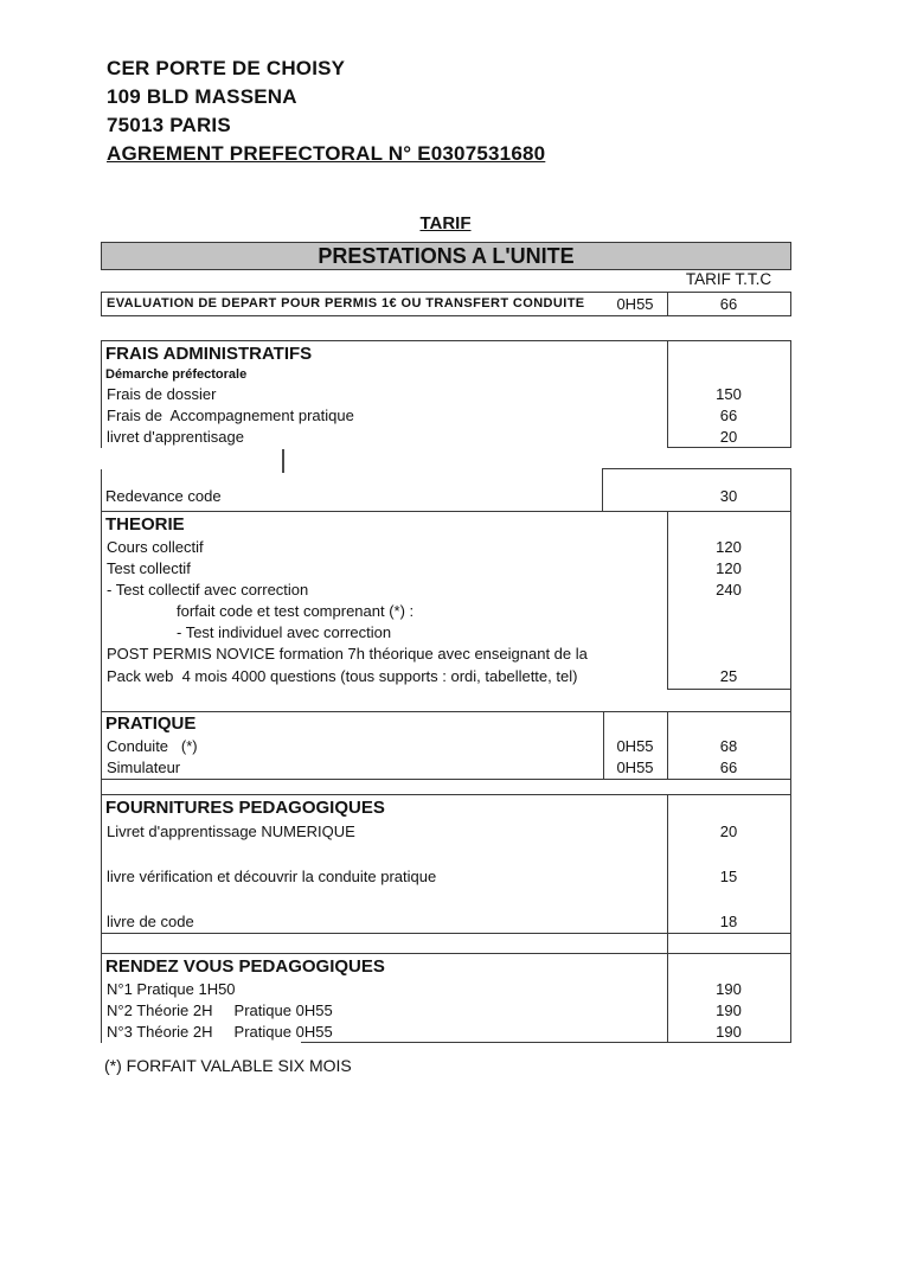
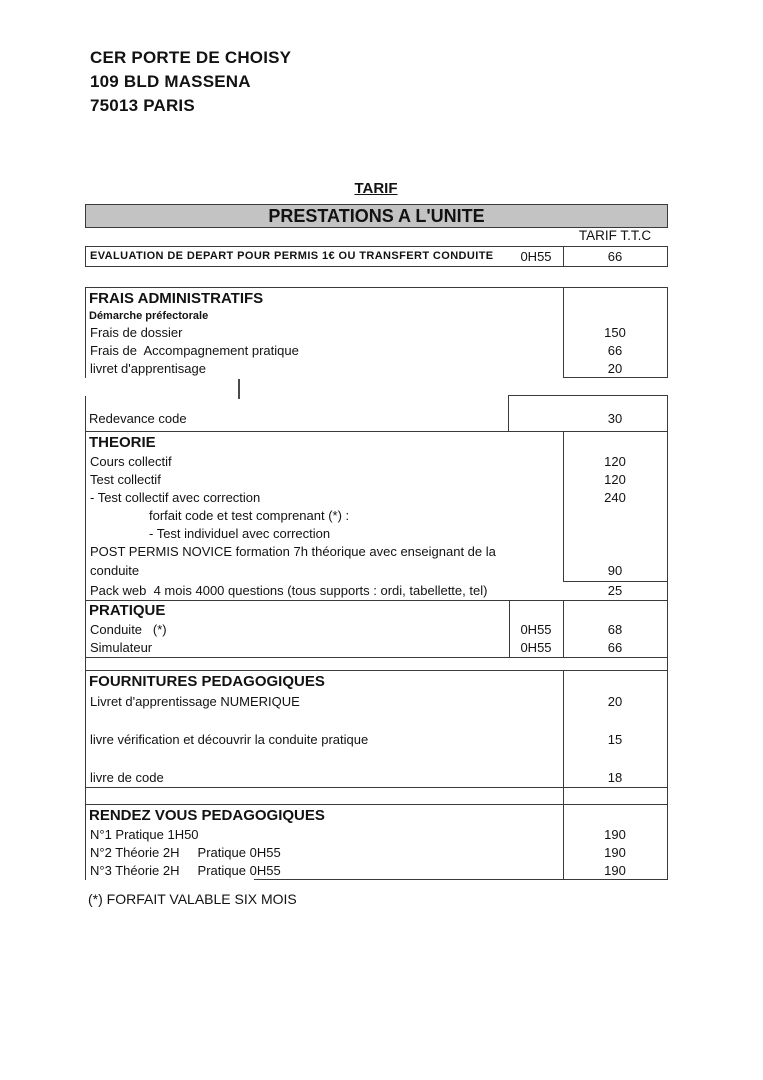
  CER PORTE DE CHOISY
  109 BLD MASSENA
  75013 PARIS
- AGREMENT PREFECTORAL N° E0307531680
  TARIF
  PRESTATIONS A L'UNITE
  TARIF T.T.C
  EVALUATION DE DEPART POUR PERMIS 1€ OU TRANSFERT CONDUITE
  0H55
  66
  FRAIS ADMINISTRATIFS
  Démarche préfectorale
  Frais de dossier
  150
  Frais de Accompagnement pratique
  66
  livret d'apprentisage
  20
  Redevance code
  30
  THEORIE
  Cours collectif
  120
  Test collectif
  120
  - Test collectif avec correction
  240
  forfait code et test comprenant (*) :
  - Test individuel avec correction
  POST PERMIS NOVICE formation 7h théorique avec enseignant de la
+ conduite
+ 90
  Pack web 4 mois 4000 questions (tous supports : ordi, tabellette, tel)
  25
  PRATIQUE
  Conduite (*)
  0H55
  68
  Simulateur
  0H55
  66
  FOURNITURES PEDAGOGIQUES
  Livret d'apprentissage NUMERIQUE
  20
  livre vérification et découvrir la conduite pratique
  15
  livre de code
  18
  RENDEZ VOUS PEDAGOGIQUES
  N°1 Pratique 1H50
  190
  N°2 Théorie 2H Pratique 0H55
  190
  N°3 Théorie 2H Pratique 0H55
  190
  (*) FORFAIT VALABLE SIX MOIS
